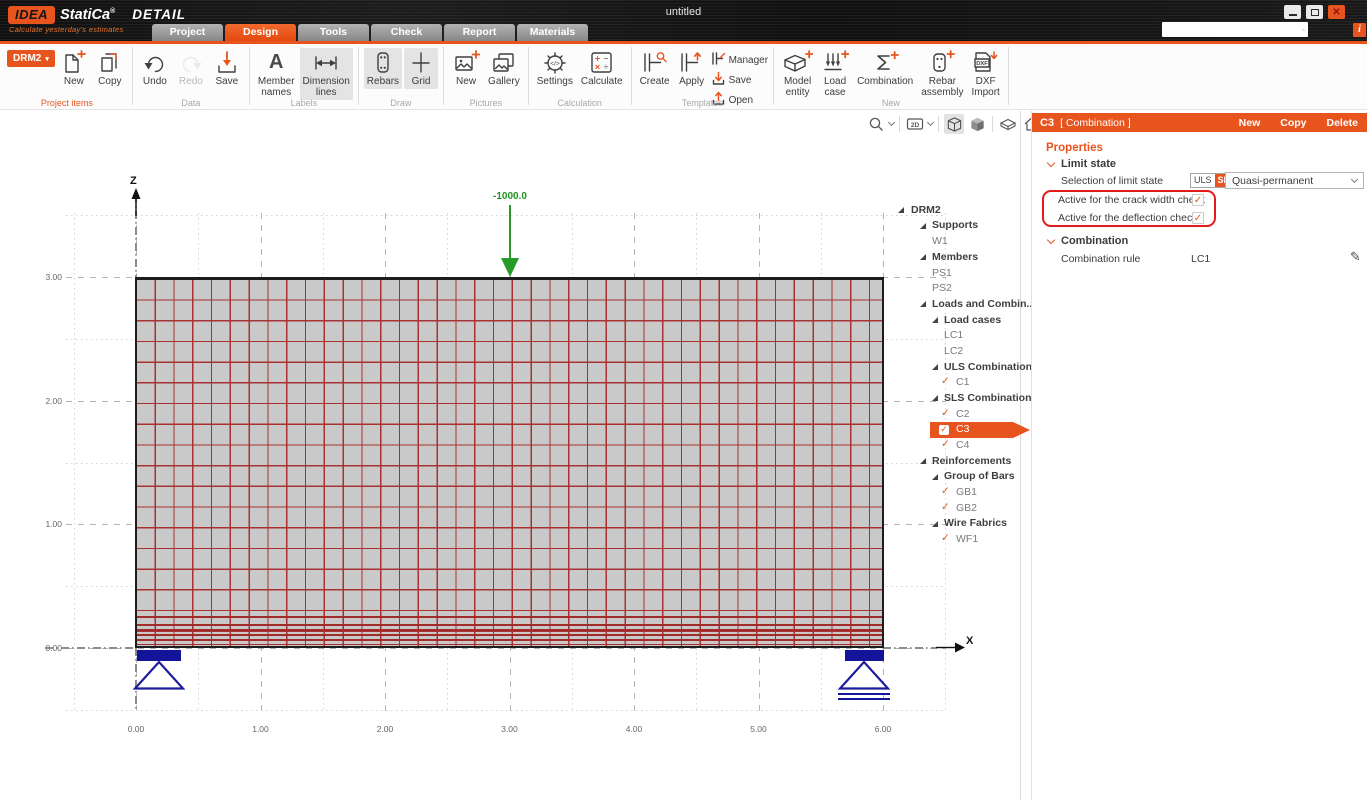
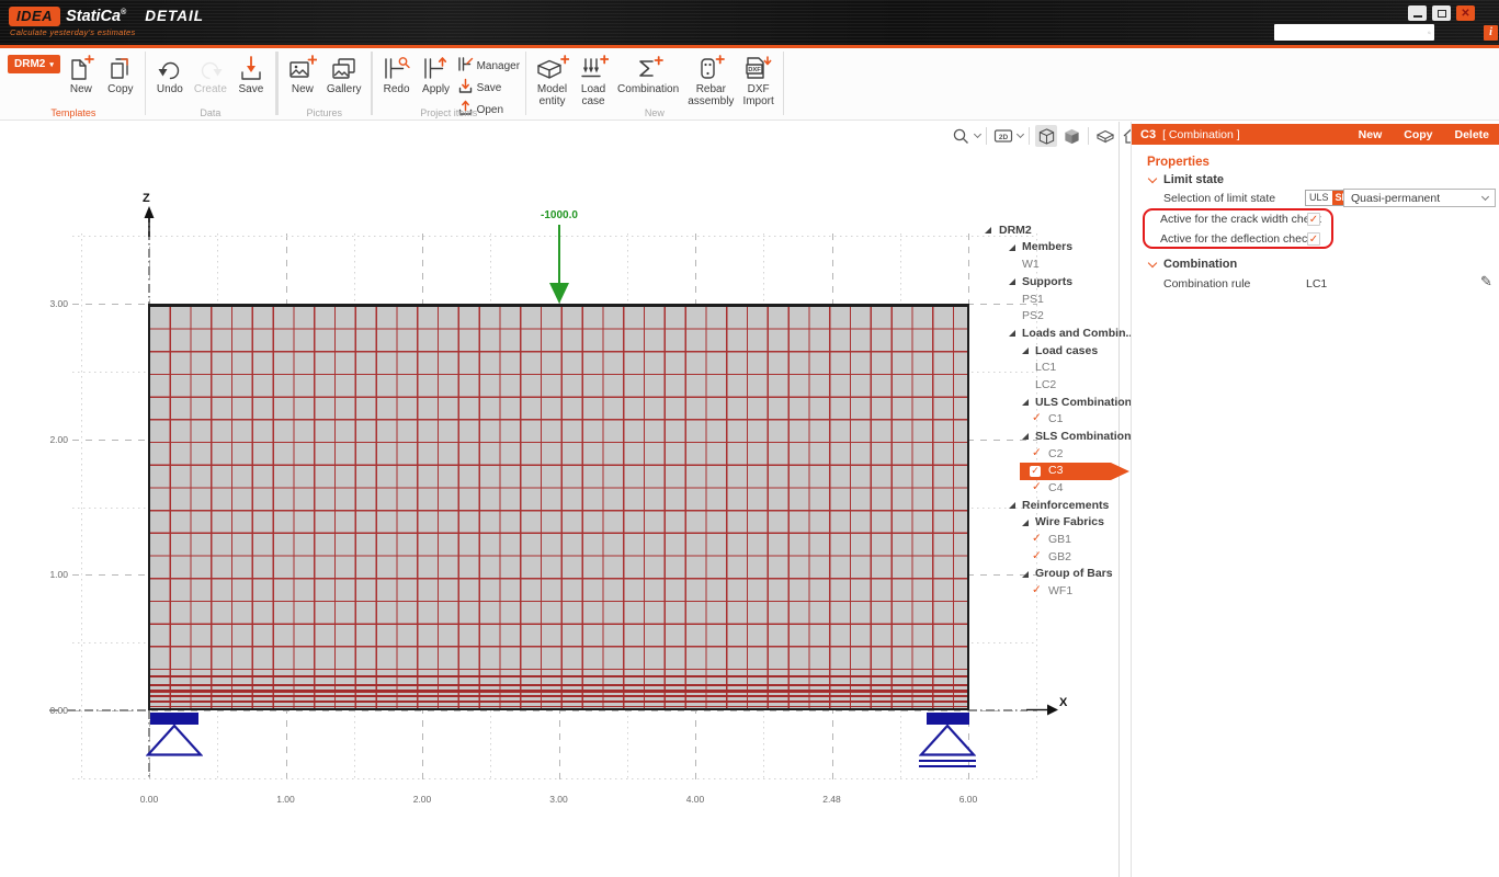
  IDEA
  StatiCa
  DETAIL
  Calculate yesterday's estimates
- untitled
- Project
- Design
- Tools
- Check
- Report
- Materials
  ✕
  i
  DRM2
  New
  Copy
- Project items
+ Templates
  Undo
- Redo
+ Create
  Save
  Data
- A
- Member
- names
- Dimension
- lines
- Labels
- Rebars
- Grid
- Draw
  New
  Gallery
  Pictures
- Settings
- +
- −
- ×
- ÷
- Calculate
- Calculation
- Create
+ Redo
  Apply
  Manager
  Save
  Open
- Templates
+ Project items
  Model
  entity
  Load
  case
  Combination
  Rebar
  assembly
  DXF
  Import
  New
  0.00
  1.00
  2.00
  3.00
  4.00
- 5.00
+ 2.48
  6.00
  3.00
  2.00
  1.00
  Z
  X
  -1000.0
  DRM2
- Supports
+ Members
  W1
- Members
+ Supports
  PS1
  PS2
  Loads and Combin..
  Load cases
  LC1
  LC2
  ULS Combination
  ✓
  C1
  SLS Combination
  ✓
  C2
  ✓
  C3
  ✓
  C4
  Reinforcements
- Group of Bars
+ Wire Fabrics
  ✓
  GB1
  ✓
  GB2
- Wire Fabrics
+ Group of Bars
  ✓
  WF1
  C3
  [ Combination ]
  New
  Copy
  Delete
  Properties
  Limit state
  Selection of limit state
  ULS
  Quasi-permanent
  Active for the crack width ch
  ✓
  Active for the deflection chec
  ✓
  Combination
  Combination rule
  LC1
  ✎
